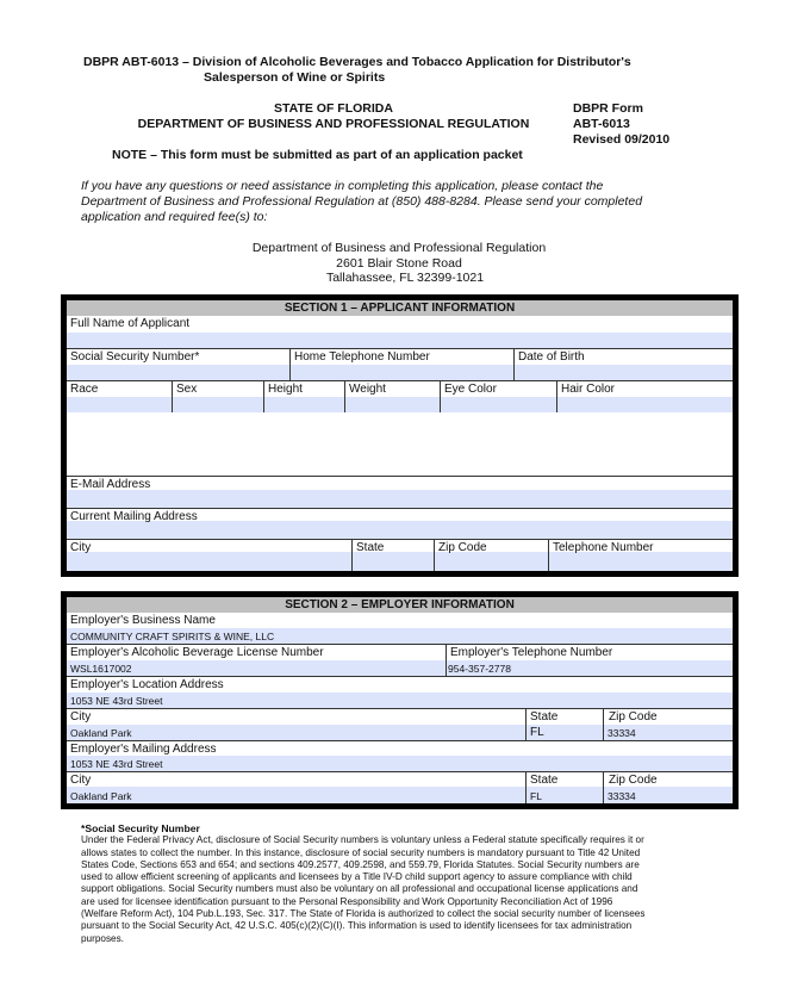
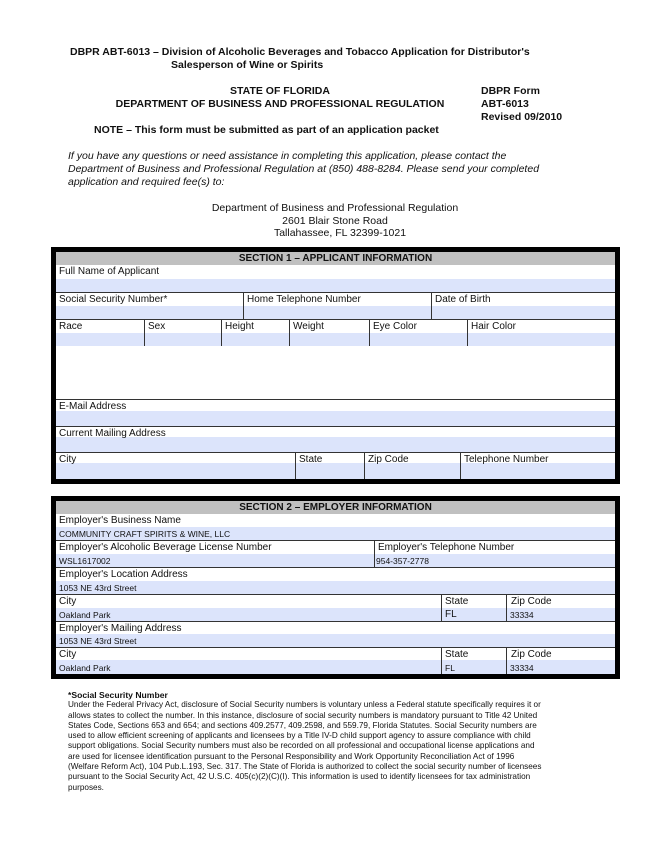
  DBPR ABT-6013 – Division of Alcoholic Beverages and Tobacco Application for Distributor's
  Salesperson of Wine or Spirits
  STATE OF FLORIDA
  DEPARTMENT OF BUSINESS AND PROFESSIONAL REGULATION
  DBPR Form
  ABT-6013
  Revised 09/2010
  NOTE – This form must be submitted as part of an application packet
  If you have any questions or need assistance in completing this application, please contact the
  Department of Business and Professional Regulation at (850) 488-8284. Please send your completed
  application and required fee(s) to:
  Department of Business and Professional Regulation
  2601 Blair Stone Road
  Tallahassee, FL 32399-1021
  SECTION 1 – APPLICANT INFORMATION
  Full Name of Applicant
  Social Security Number*
  Home Telephone Number
  Date of Birth
  Race
  Sex
  Height
  Weight
  Eye Color
  Hair Color
  E-Mail Address
  Current Mailing Address
  City
  State
  Zip Code
  Telephone Number
  SECTION 2 – EMPLOYER INFORMATION
  COMMUNITY CRAFT SPIRITS & WINE, LLC
  Employer's Business Name
  WSL1617002
  Employer's Alcoholic Beverage License Number
  954-357-2778
  Employer's Telephone Number
  1053 NE 43rd Street
  Employer's Location Address
  Oakland Park
  City
  FL
  State
  33334
  Zip Code
  1053 NE 43rd Street
  Employer's Mailing Address
  Oakland Park
  City
  FL
  State
  33334
  Zip Code
  *Social Security Number
  Under the Federal Privacy Act, disclosure of Social Security numbers is voluntary unless a Federal statute specifically requires it or
  allows states to collect the number. In this instance, disclosure of social security numbers is mandatory pursuant to Title 42 United
  States Code, Sections 653 and 654; and sections 409.2577, 409.2598, and 559.79, Florida Statutes. Social Security numbers are
  used to allow efficient screening of applicants and licensees by a Title IV-D child support agency to assure compliance with child
- support obligations. Social Security numbers must also be voluntary on all professional and occupational license applications and
+ support obligations. Social Security numbers must also be recorded on all professional and occupational license applications and
  are used for licensee identification pursuant to the Personal Responsibility and Work Opportunity Reconciliation Act of 1996
  (Welfare Reform Act), 104 Pub.L.193, Sec. 317. The State of Florida is authorized to collect the social security number of licensees
  pursuant to the Social Security Act, 42 U.S.C. 405(c)(2)(C)(I). This information is used to identify licensees for tax administration
  purposes.
